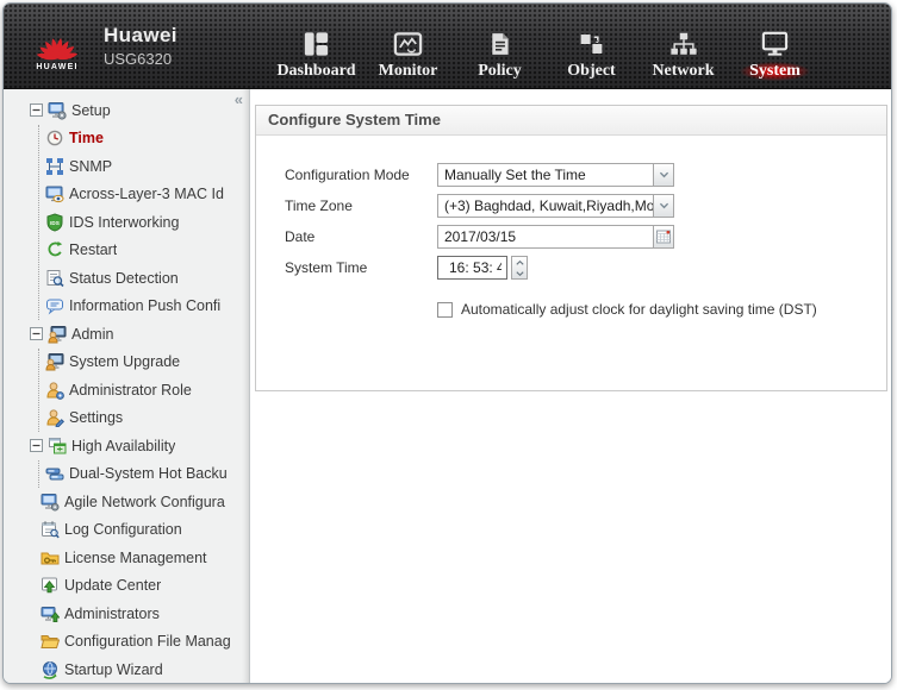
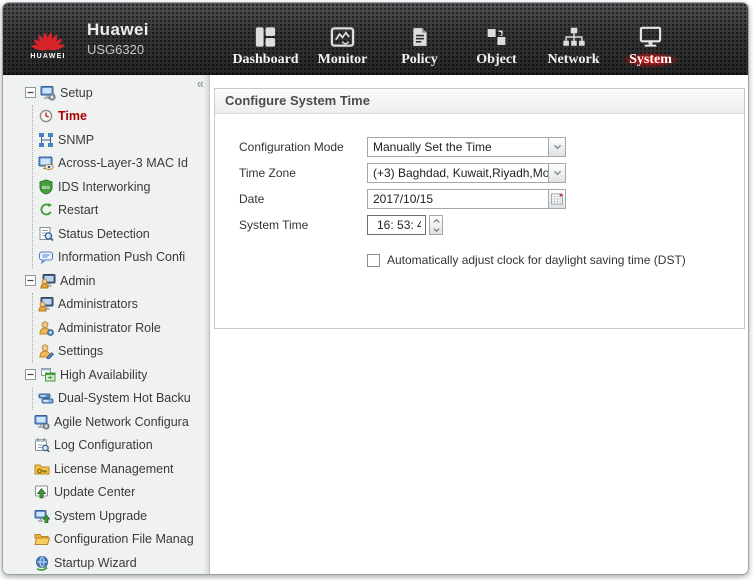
  Huawei
  USG6320
  Dashboard
  Monitor
  Policy
  Object
  Network
  System
  «
  Setup
  Time
  SNMP
  Across-Layer-3 MAC Id
  IDS Interworking
  Restart
  Status Detection
  Information Push Confi
  Admin
- System Upgrade
+ Administrators
  Administrator Role
  Settings
  High Availability
  Dual-System Hot Backu
  Agile Network Configura
  Log Configuration
  License Management
  Update Center
- Administrators
+ System Upgrade
  Configuration File Manag
  Startup Wizard
  Configure System Time
  Configuration Mode
  Manually Set the Time
  Time Zone
  (+3) Baghdad, Kuwait,Riyadh,Mo
  Date
- 2017/03/15
+ 2017/10/15
  System Time
  16: 53: 4
  Automatically adjust clock for daylight saving time (DST)
